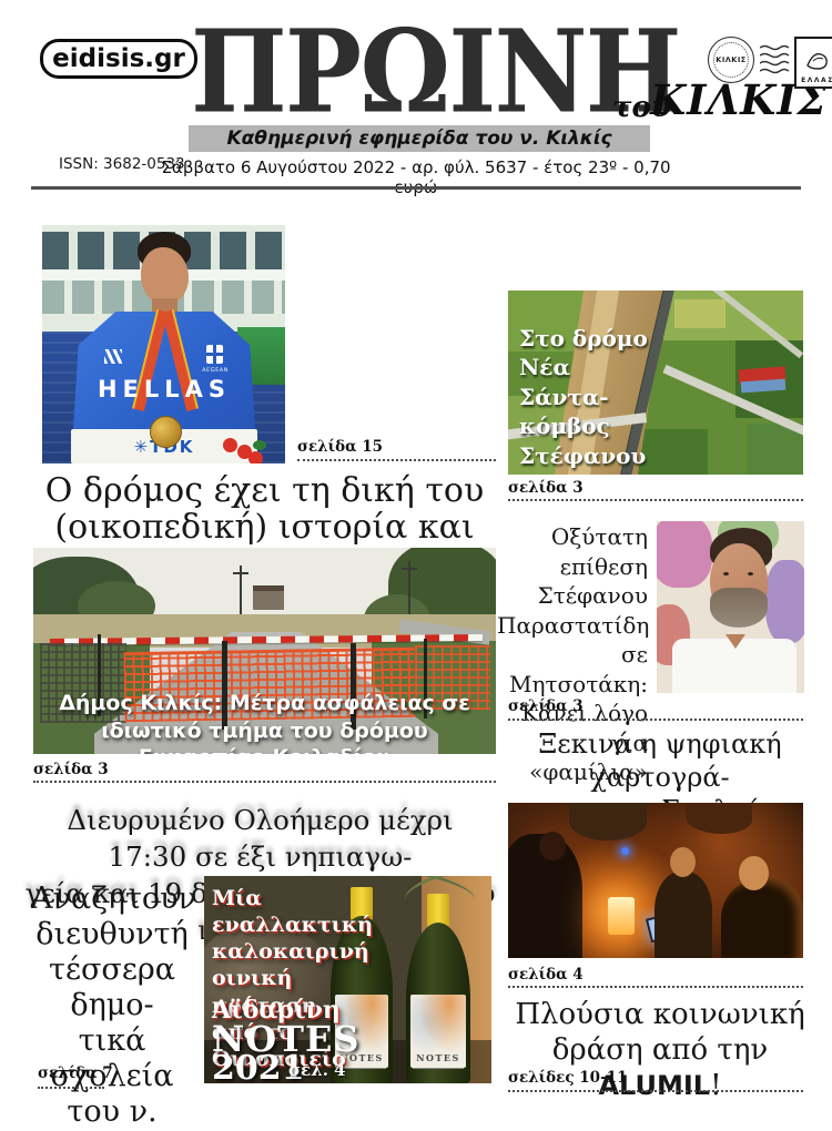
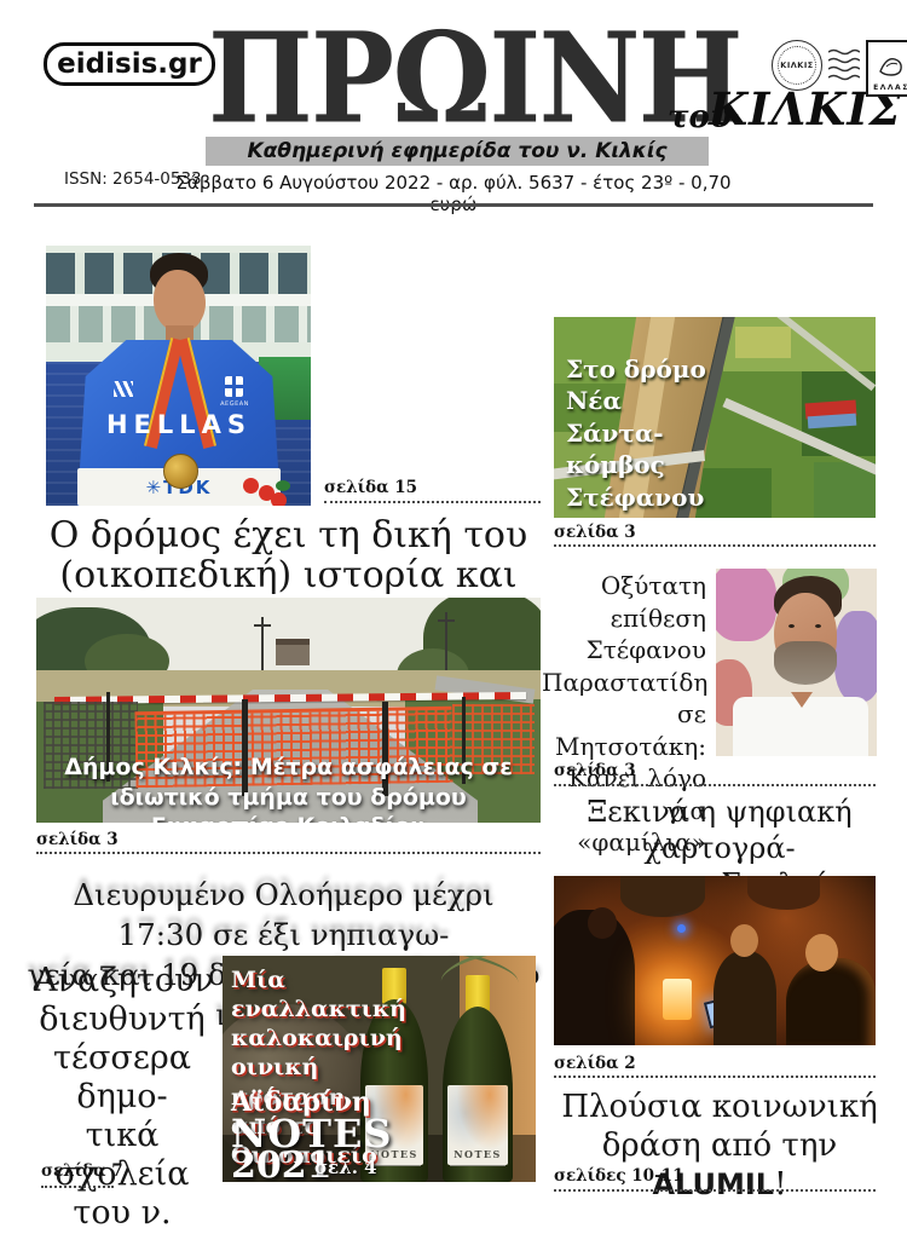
  eidisis.gr
  ΠΡΩΙΝΗ
  του
  ΚΙΛΚΙΣ
  ΚΙΛΚΙΣ
  Καθημερινή εφημερίδα του ν. Κιλκίς
- ISSN: 3682-0533
+ ISSN: 2654-0533
  Σάββατο 6 Αυγούστου 2022 - αρ. φύλ. 5637 - έτος 23º - 0,70
  HELLAS
  ✳
  σελίδα 15
  Ο δρόμος έχει τη δική του
  (οικοπεδική) ιστορία και
  Δήμος Κιλκίς: Μέτρα ασφάλειας σε ιδιωτικό τμήμα του δρόμου
  σελίδα 3
  Διευρυμένο Ολοήμερο μέχρι 17:30 σε έξι νηπιαγω-
  Αναζητούν
  διευθυντή
  τέσσερα δημο-
  τικά σχολεία
  σελίδα 7
  NOTES
  NOTES
  Μία εναλλακτική
  καλοκαιρινή
  οινική πρόταση
  από το Οινοποιεί
  Αϊδαρίνη
  NOTES
  2021
  σελ. 4
  Στο δρόμο Νέα Σάντα-κόμβος Στέφανου
  σελίδα 3
  Οξύτατη επίθεση
  Στέφανου
  Παραστατίδη
  σε Μητσοτάκη:
  Κάνει λόγο
  για «φαμίλια»
  σελίδα 3
  Ξεκινά η ψηφιακή χαρτογρά-
- σελίδα 4
+ σελίδα 2
  Πλούσια κοινωνική
  δράση από την ALUMIL!
  σελίδες 10-11
